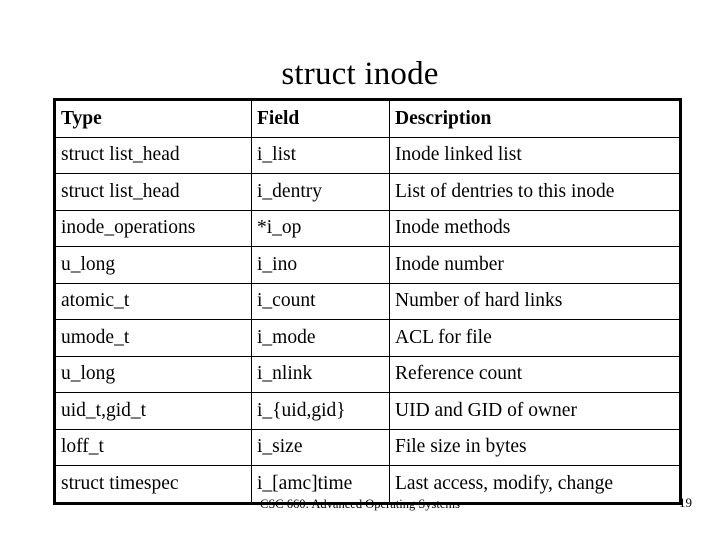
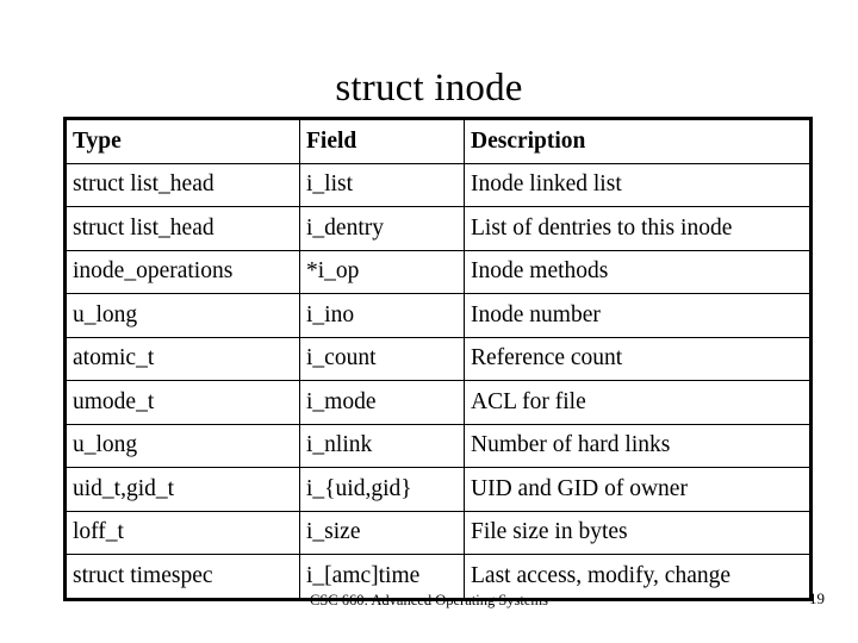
  struct inode
  Type	Field	Description
  struct list_head	i_list	Inode linked list
  struct list_head	i_dentry	List of dentries to this inode
  inode_operations	*i_op	Inode methods
  u_long	i_ino	Inode number
- atomic_t	i_count	Number of hard links
+ atomic_t	i_count	Reference count
  umode_t	i_mode	ACL for file
- u_long	i_nlink	Reference count
+ u_long	i_nlink	Number of hard links
  uid_t,gid_t	i_{uid,gid}	UID and GID of owner
  loff_t	i_size	File size in bytes
  struct timespec	i_[amc]time	Last access, modify, change
  CSC 660: Advanced Operating Systems
  19
